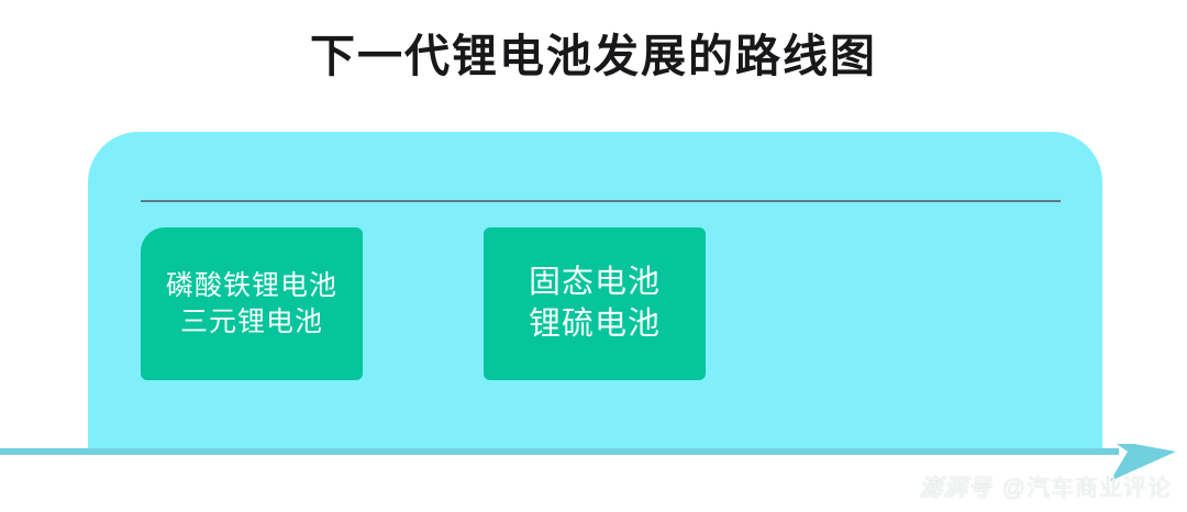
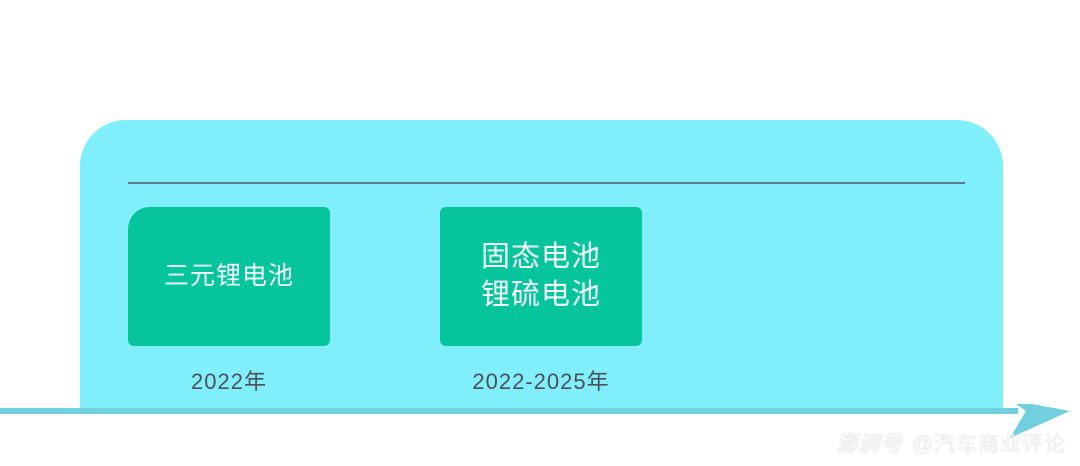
- 下一代锂电池发展的路线图
- 磷酸铁锂电池
  三元锂电池
+ 2022年
  固态电池
  锂硫电池
+ 2022-2025年
  澎湃号
  @汽车商业评论
